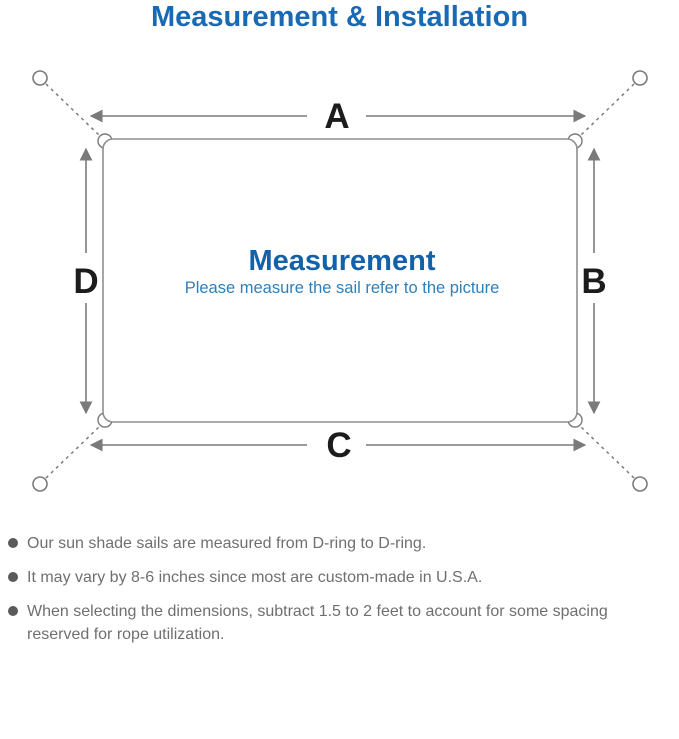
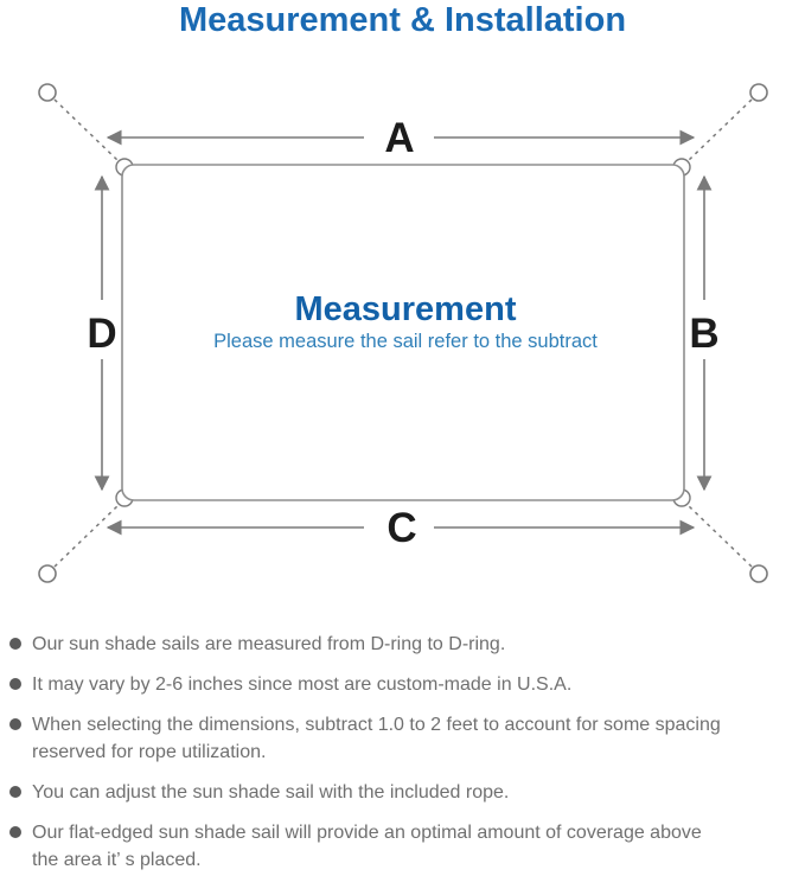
  Measurement & Installation
  A
  B
  C
  D
  Measurement
- Please measure the sail refer to the picture
+ Please measure the sail refer to the subtract
  Our sun shade sails are measured from D-ring to D-ring.
- It may vary by 8-6 inches since most are custom-made in U.S.A.
+ It may vary by 2-6 inches since most are custom-made in U.S.A.
- When selecting the dimensions, subtract 1.5 to 2 feet to account for some spacing
+ When selecting the dimensions, subtract 1.0 to 2 feet to account for some spacing
  reserved for rope utilization.
+ You can adjust the sun shade sail with the included rope.
+ Our flat-edged sun shade sail will provide an optimal amount of coverage above
+ the area it’ s placed.
